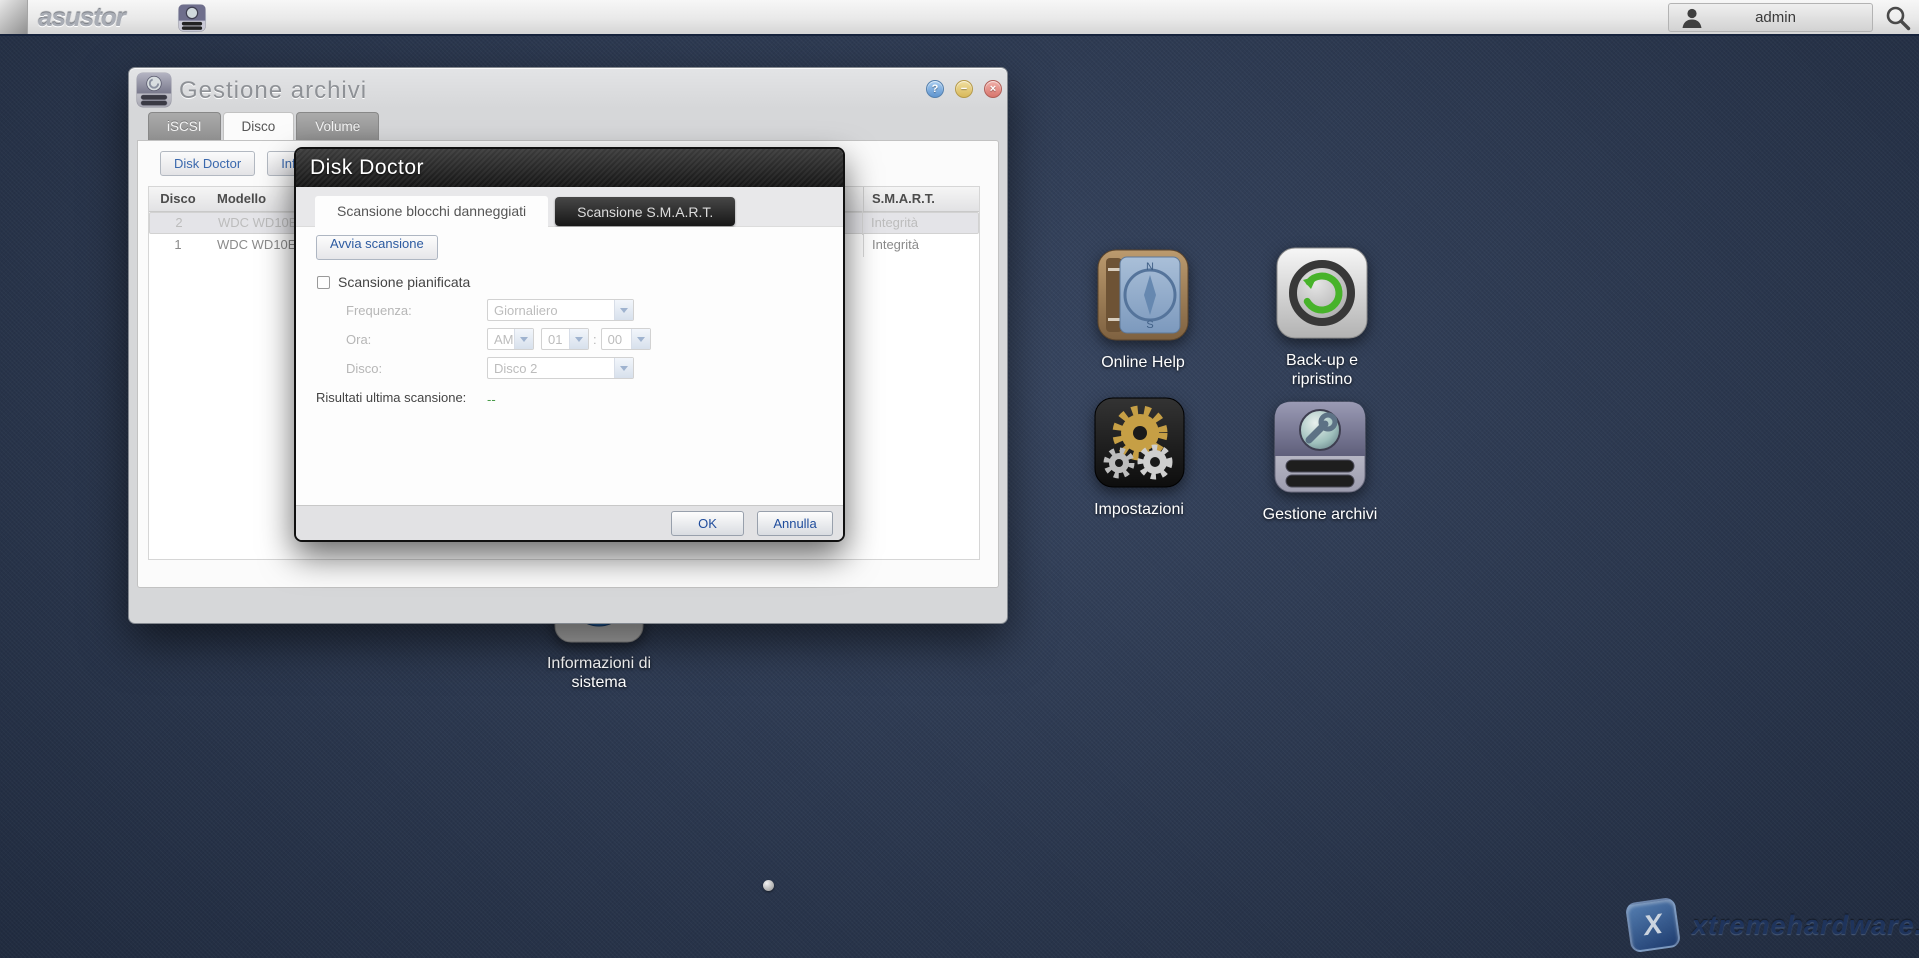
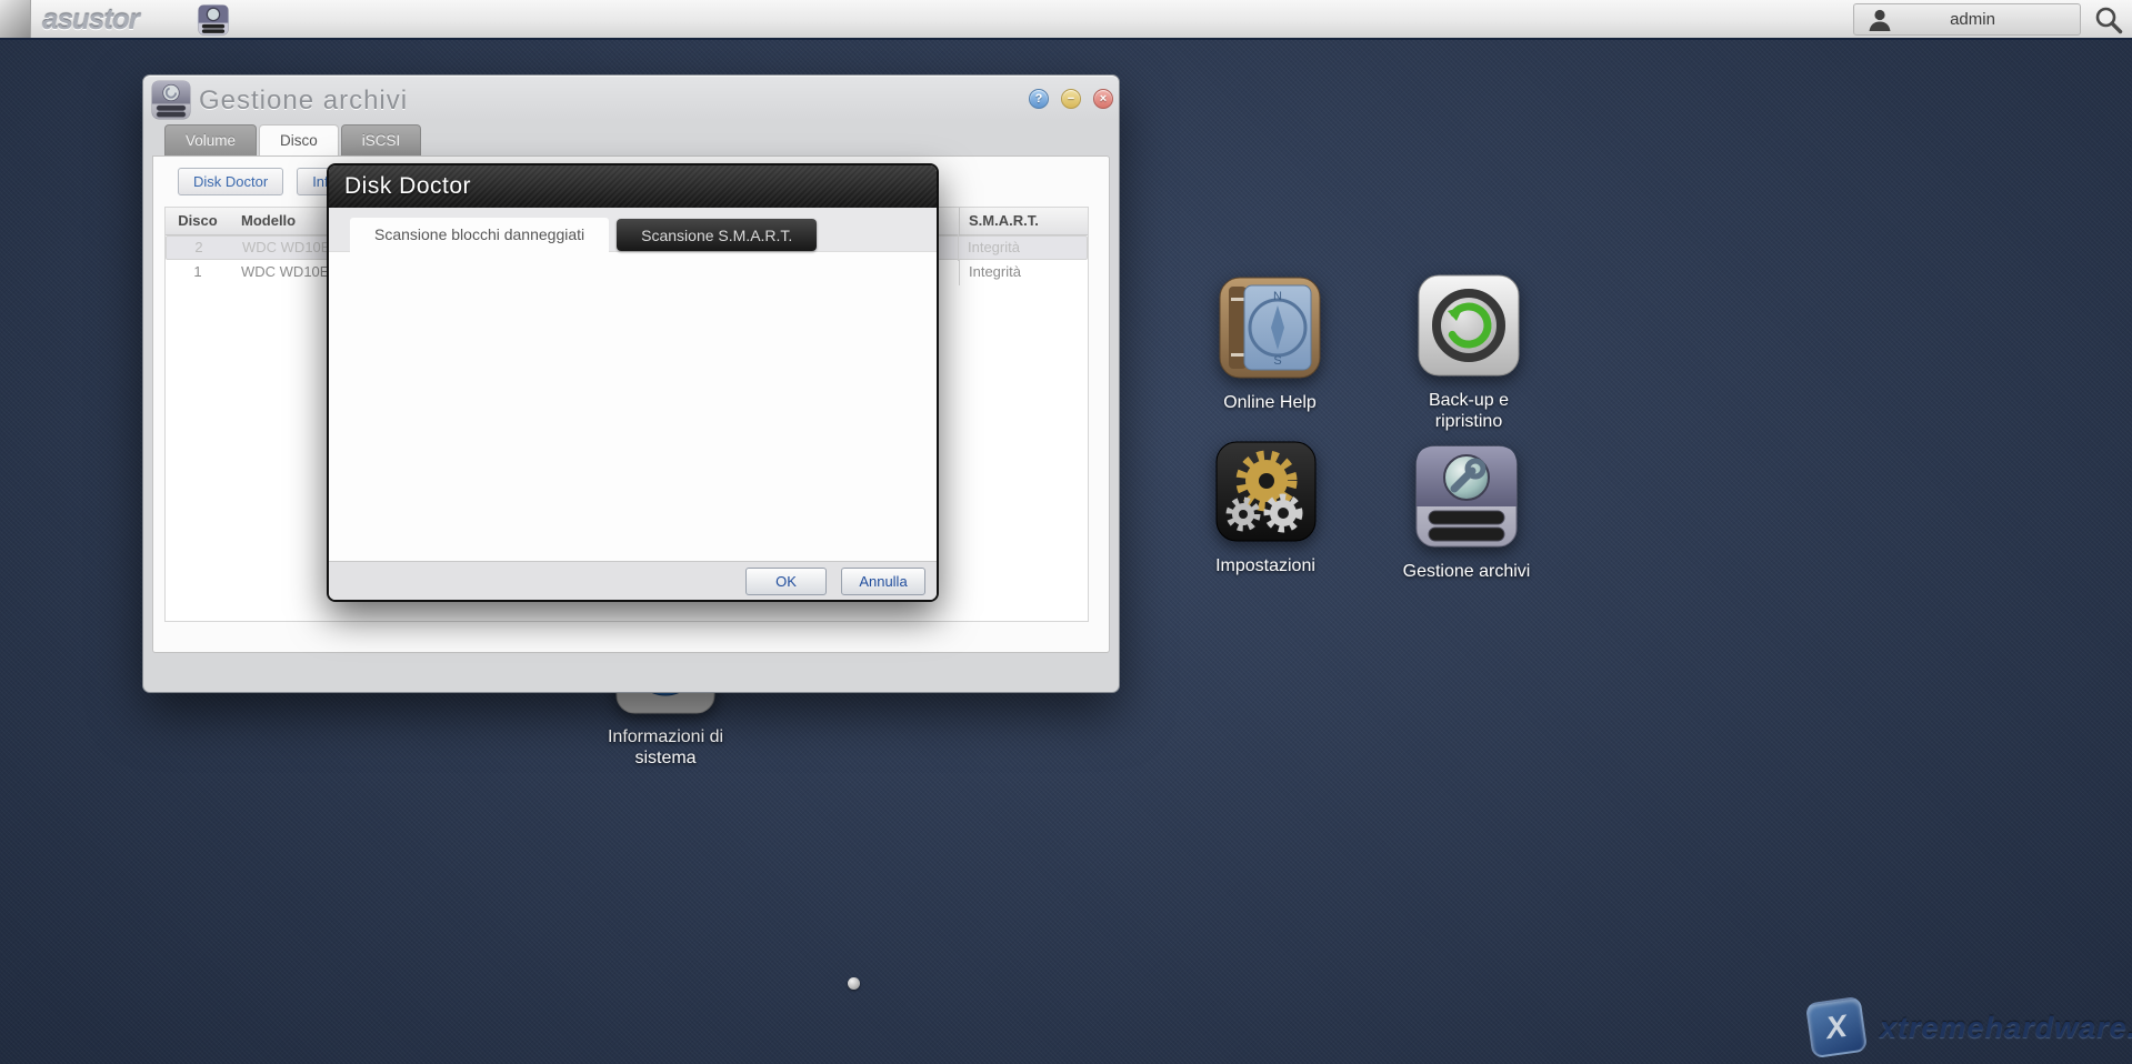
  N
  S
  Online Help
  Back-up e
  ripristino
  Impostazioni
  Gestione archivi
  Informazioni di
  sistema
  xtremehardware
  Gestione archivi
  ?
  −
  ×
- iSCSI
+ Volume
  Disco
- Volume
+ iSCSI
  Disk Doctor
  Disco
  Modello
  S.M.A.R.T.
  2
  WDC WD10
  Integrità
  1
  WDC WD10E
  Integrità
  Disk Doctor
  Scansione blocchi danneggiati
  Scansione S.M.A.R.T.
- Avvia scansione
- Scansione pianificata
- Frequenza:
- Giornaliero
- Ora:
- AM
- 01
- :
- 00
- Disco:
- Disco 2
- Risultati ultima scansione:
- --
  OK
  Annulla
  asustor
  admin
